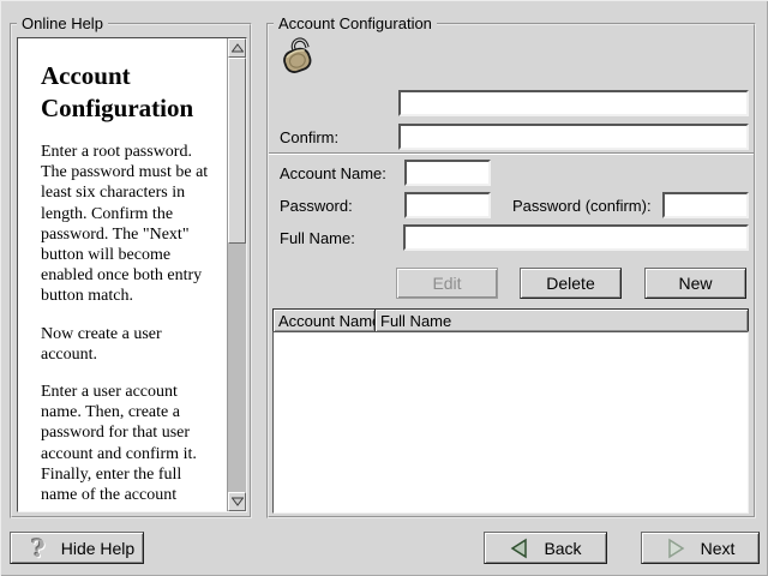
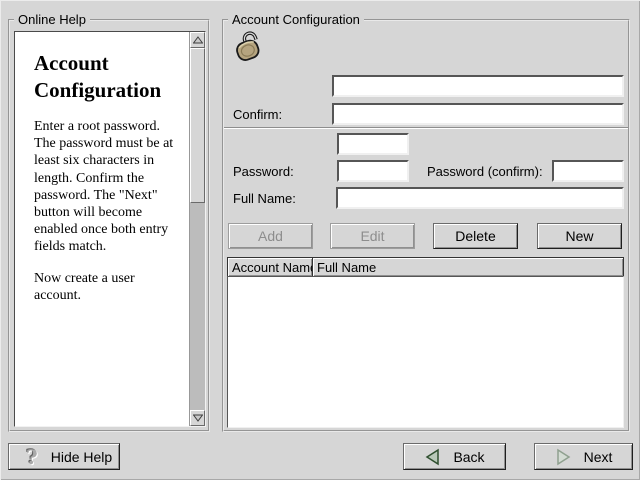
  Online Help
  Account Configuration
- Enter a root password. The password must be at least six characters in length. Confirm the password. The "Next" button will become enabled once both entry button match.
+ Enter a root password. The password must be at least six characters in length. Confirm the password. The "Next" button will become enabled once both entry fields match.
  Now create a user account.
- Enter a user account name. Then, create a password for that user account and confirm it. Finally, enter the full name of the account
  Account Configuration
  Confirm:
- Account Name:
  Password:
  Password (confirm):
  Full Name:
+ Add
  Edit
  Delete
  New
  Account Nam
  Full Name
  ?
  Hide Help
  Back
  Next
